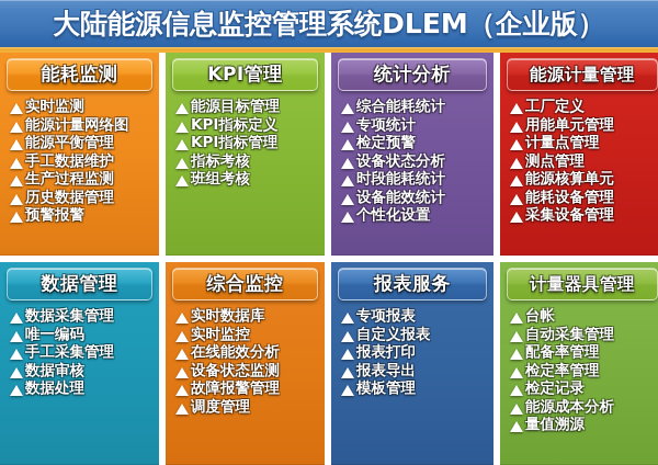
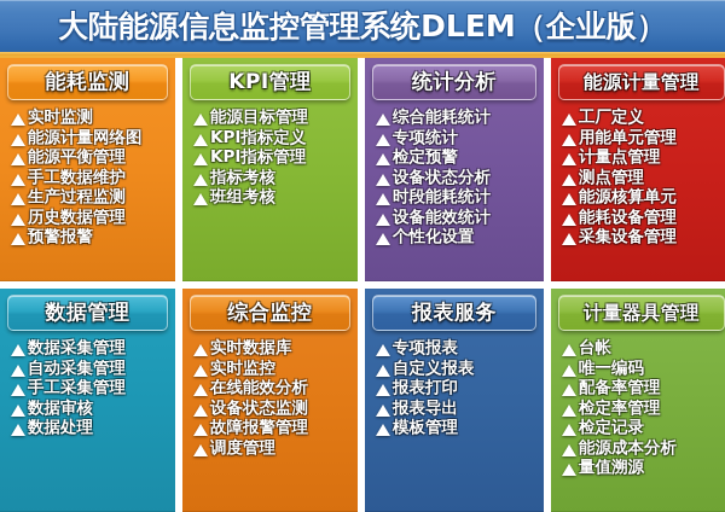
  大陆能源信息监控管理系统DLEM（企业版）
  能耗监测
  实时监测
  能源计量网络图
  能源平衡管理
  手工数据维护
  生产过程监测
  历史数据管理
  预警报警
  KPI管理
  能源目标管理
  KPI指标定义
  KPI指标管理
  指标考核
  班组考核
  统计分析
  综合能耗统计
  专项统计
  检定预警
  设备状态分析
  时段能耗统计
  设备能效统计
  个性化设置
  能源计量管理
  工厂定义
  用能单元管理
  计量点管理
  测点管理
  能源核算单元
  能耗设备管理
  采集设备管理
  数据管理
  数据采集管理
- 唯一编码
+ 自动采集管理
  手工采集管理
  数据审核
  数据处理
  综合监控
  实时数据库
  实时监控
  在线能效分析
  设备状态监测
  故障报警管理
  调度管理
  报表服务
  专项报表
  自定义报表
  报表打印
  报表导出
  模板管理
  计量器具管理
  台帐
- 自动采集管理
+ 唯一编码
  配备率管理
  检定率管理
  检定记录
  能源成本分析
  量值溯源
